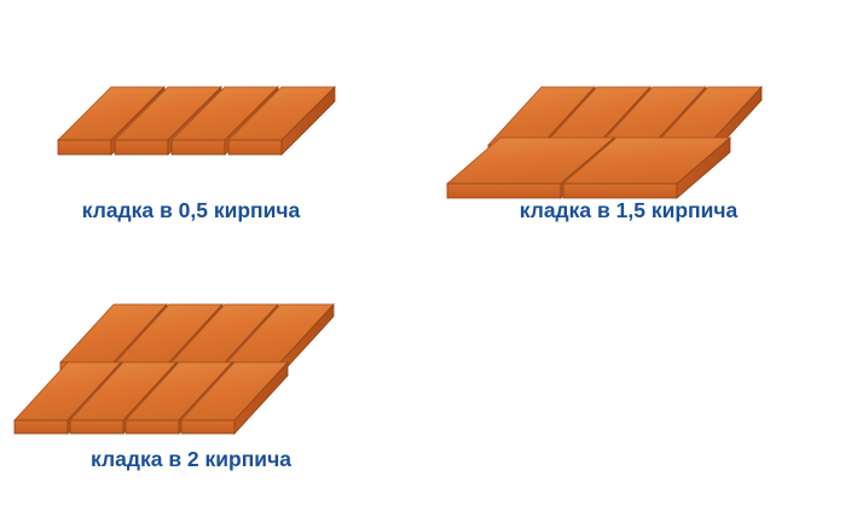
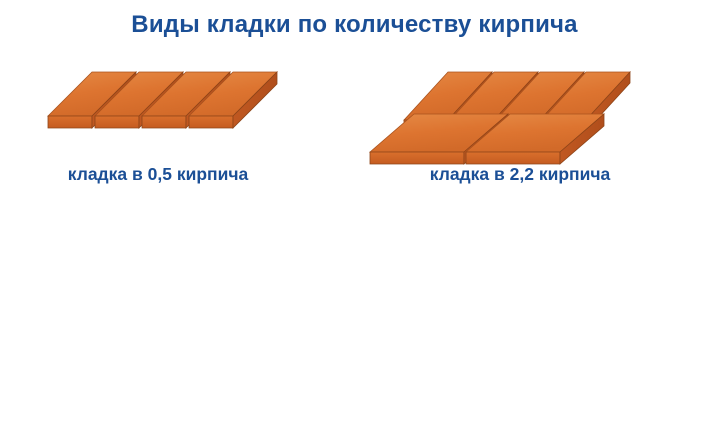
+ Виды кладки по количеству кирпича
  кладка в 0,5 кирпича
- кладка в 1,5 кирпича
+ кладка в 2,2 кирпича
- кладка в 2 кирпича
